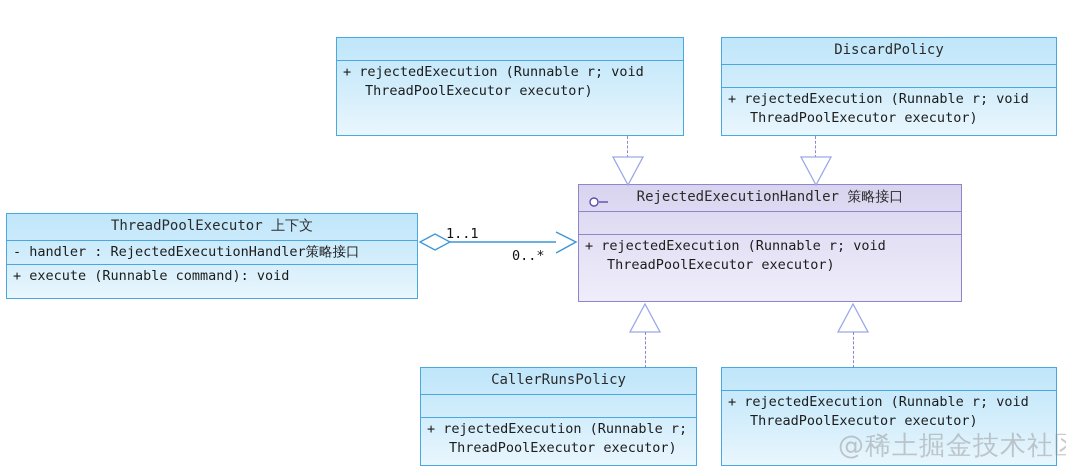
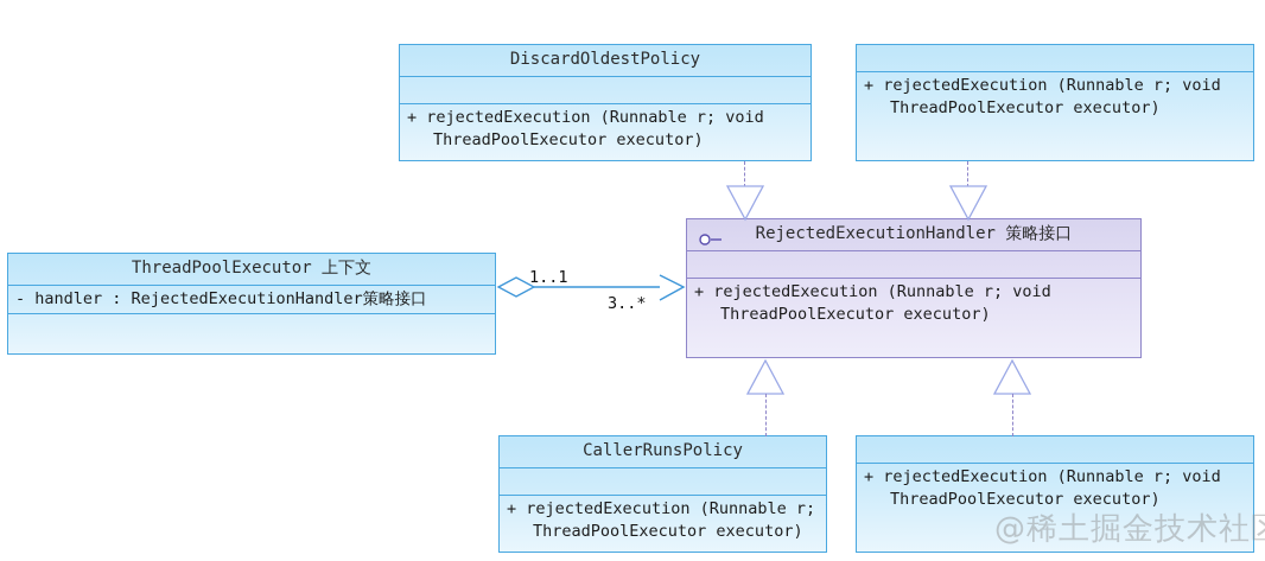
+ DiscardOldestPolicy
  + rejectedExecution (Runnable r; void
  ThreadPoolExecutor executor)
- DiscardPolicy
  + rejectedExecution (Runnable r; void
  ThreadPoolExecutor executor)
  ThreadPoolExecutor 上下文
  - handler : RejectedExecutionHandler策略接口
- + execute (Runnable command): void
  RejectedExecutionHandler 策略接口
  + rejectedExecution (Runnable r; void
  ThreadPoolExecutor executor)
  CallerRunsPolicy
  + rejectedExecution (Runnable r;
  ThreadPoolExecutor executor)
  + rejectedExecution (Runnable r; void
  ThreadPoolExecutor executor)
  1..1
- 0..*
+ 3..*
  @稀土掘金技术社
